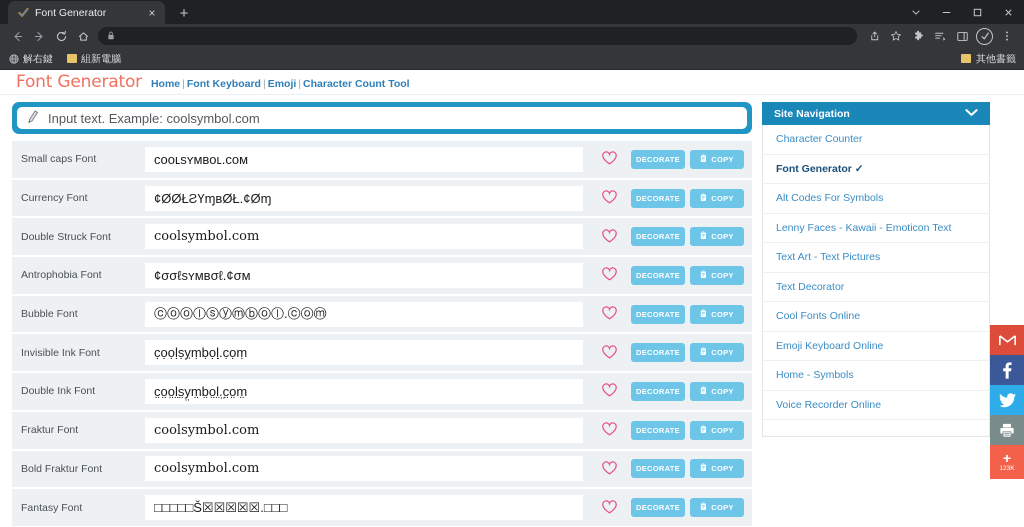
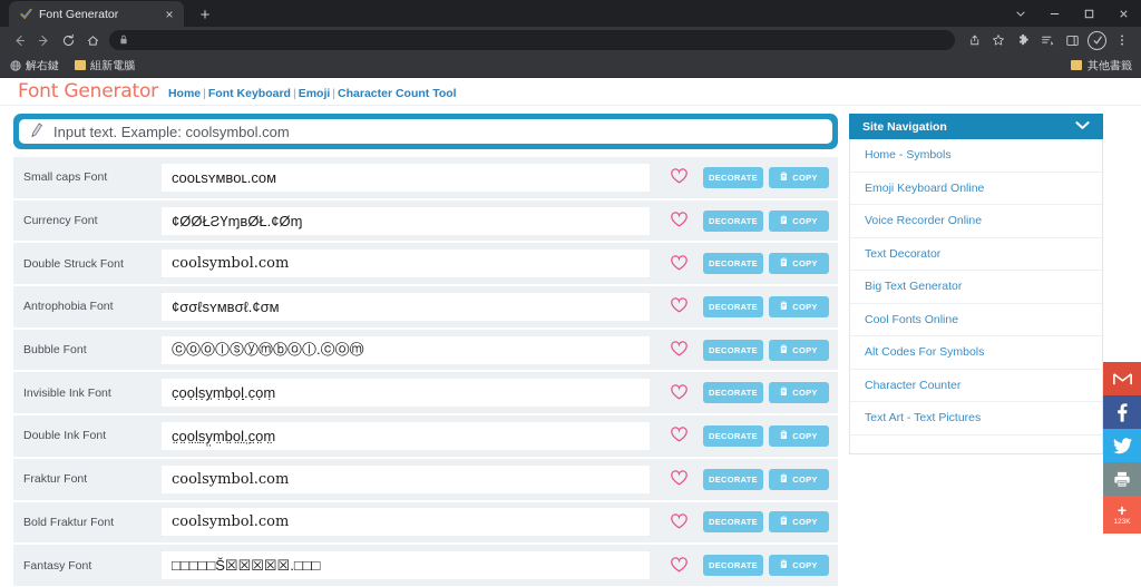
  Font Generator
  ×
  +
  解右鍵
  組新電腦
  其他書籤
  Font Generator
  Home | Font Keyboard | Emoji | Character Count Tool
  Input text. Example: coolsymbol.com
  Small caps Font
  ᴄᴏᴏʟsʏᴍʙᴏʟ.ᴄᴏᴍ
  DECORATE
  COPY
  Currency Font
  ¢ØØŁƧҮɱʙØŁ.¢Øɱ
  DECORATE
  COPY
  Double Struck Font
  coolsymbol.com
  DECORATE
  COPY
  Antrophobia Font
  ¢σσℓѕʏмвσℓ.¢σм
  DECORATE
  COPY
  Bubble Font
  ⓒⓞⓞⓛⓢⓨⓜⓑⓞⓛ.ⓒⓞⓜ
  DECORATE
  COPY
  Invisible Ink Font
  c̣ọọḷṣỵṃḅọḷ.̣c̣ọṃ
  DECORATE
  COPY
  Double Ink Font
  c̤o̤o̤l̤s̤y̤m̤b̤o̤l̤.̤c̤o̤m̤
  DECORATE
  COPY
  Fraktur Font
  coolsymbol.com
  DECORATE
  COPY
  Bold Fraktur Font
  coolsymbol.com
  DECORATE
  COPY
  Fantasy Font
  □□□□□Š☒☒☒☒☒.□□□
  DECORATE
  COPY
  Site Navigation
- Character Counter
+ Home - Symbols
- Font Generator ✓
- Alt Codes For Symbols
+ Emoji Keyboard Online
- Lenny Faces - Kawaii - Emoticon Text
- Text Art - Text Pictures
+ Voice Recorder Online
  Text Decorator
+ Big Text Generator
  Cool Fonts Online
- Emoji Keyboard Online
+ Alt Codes For Symbols
- Home - Symbols
+ Character Counter
- Voice Recorder Online
+ Text Art - Text Pictures
  +
